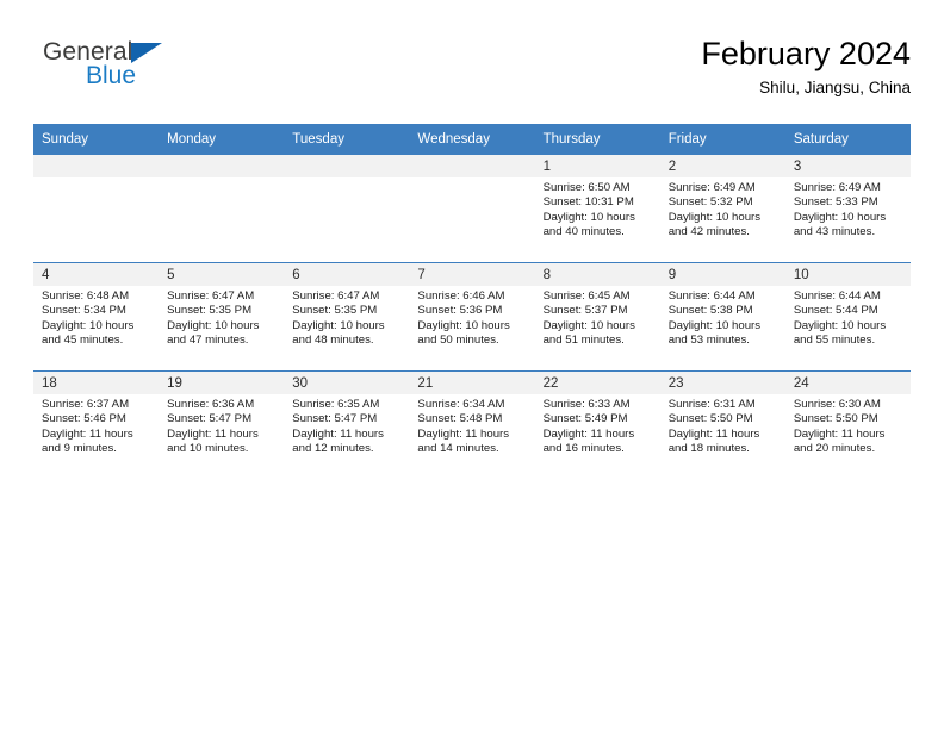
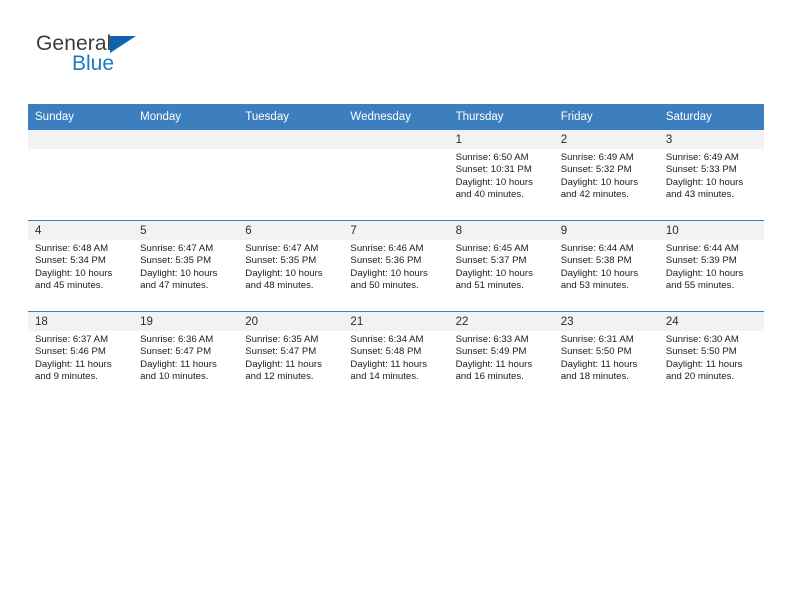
  General
  Blue
- February 2024
- Shilu, Jiangsu, China
  Sunday	Monday	Tuesday	Wednesday	Thursday	Friday	Saturday
  				1Sunrise: 6:50 AMSunset: 10:31 PMDaylight: 10 hoursand 40 minutes.	2Sunrise: 6:49 AMSunset: 5:32 PMDaylight: 10 hoursand 42 minutes.	3Sunrise: 6:49 AMSunset: 5:33 PMDaylight: 10 hoursand 43 minutes.
- 4Sunrise: 6:48 AMSunset: 5:34 PMDaylight: 10 hoursand 45 minutes.	5Sunrise: 6:47 AMSunset: 5:35 PMDaylight: 10 hoursand 47 minutes.	6Sunrise: 6:47 AMSunset: 5:35 PMDaylight: 10 hoursand 48 minutes.	7Sunrise: 6:46 AMSunset: 5:36 PMDaylight: 10 hoursand 50 minutes.	8Sunrise: 6:45 AMSunset: 5:37 PMDaylight: 10 hoursand 51 minutes.	9Sunrise: 6:44 AMSunset: 5:38 PMDaylight: 10 hoursand 53 minutes.	10Sunrise: 6:44 AMSunset: 5:44 PMDaylight: 10 hoursand 55 minutes.
+ 4Sunrise: 6:48 AMSunset: 5:34 PMDaylight: 10 hoursand 45 minutes.	5Sunrise: 6:47 AMSunset: 5:35 PMDaylight: 10 hoursand 47 minutes.	6Sunrise: 6:47 AMSunset: 5:35 PMDaylight: 10 hoursand 48 minutes.	7Sunrise: 6:46 AMSunset: 5:36 PMDaylight: 10 hoursand 50 minutes.	8Sunrise: 6:45 AMSunset: 5:37 PMDaylight: 10 hoursand 51 minutes.	9Sunrise: 6:44 AMSunset: 5:38 PMDaylight: 10 hoursand 53 minutes.	10Sunrise: 6:44 AMSunset: 5:39 PMDaylight: 10 hoursand 55 minutes.
- 18Sunrise: 6:37 AMSunset: 5:46 PMDaylight: 11 hoursand 9 minutes.	19Sunrise: 6:36 AMSunset: 5:47 PMDaylight: 11 hoursand 10 minutes.	30Sunrise: 6:35 AMSunset: 5:47 PMDaylight: 11 hoursand 12 minutes.	21Sunrise: 6:34 AMSunset: 5:48 PMDaylight: 11 hoursand 14 minutes.	22Sunrise: 6:33 AMSunset: 5:49 PMDaylight: 11 hoursand 16 minutes.	23Sunrise: 6:31 AMSunset: 5:50 PMDaylight: 11 hoursand 18 minutes.	24Sunrise: 6:30 AMSunset: 5:50 PMDaylight: 11 hoursand 20 minutes.
+ 18Sunrise: 6:37 AMSunset: 5:46 PMDaylight: 11 hoursand 9 minutes.	19Sunrise: 6:36 AMSunset: 5:47 PMDaylight: 11 hoursand 10 minutes.	20Sunrise: 6:35 AMSunset: 5:47 PMDaylight: 11 hoursand 12 minutes.	21Sunrise: 6:34 AMSunset: 5:48 PMDaylight: 11 hoursand 14 minutes.	22Sunrise: 6:33 AMSunset: 5:49 PMDaylight: 11 hoursand 16 minutes.	23Sunrise: 6:31 AMSunset: 5:50 PMDaylight: 11 hoursand 18 minutes.	24Sunrise: 6:30 AMSunset: 5:50 PMDaylight: 11 hoursand 20 minutes.
